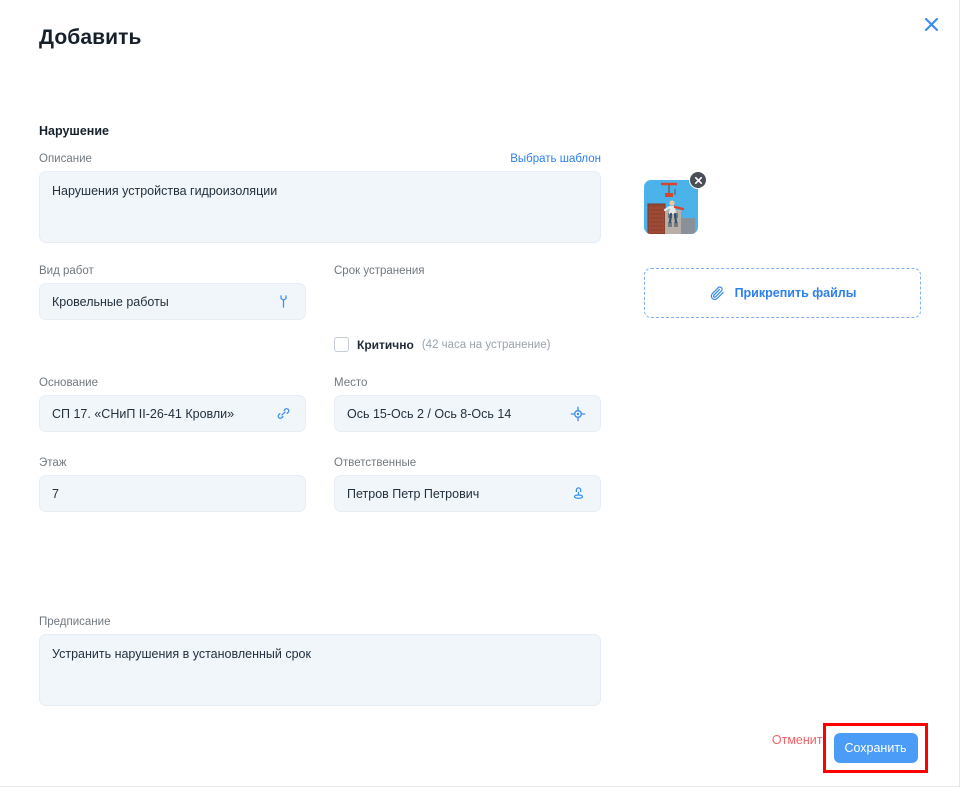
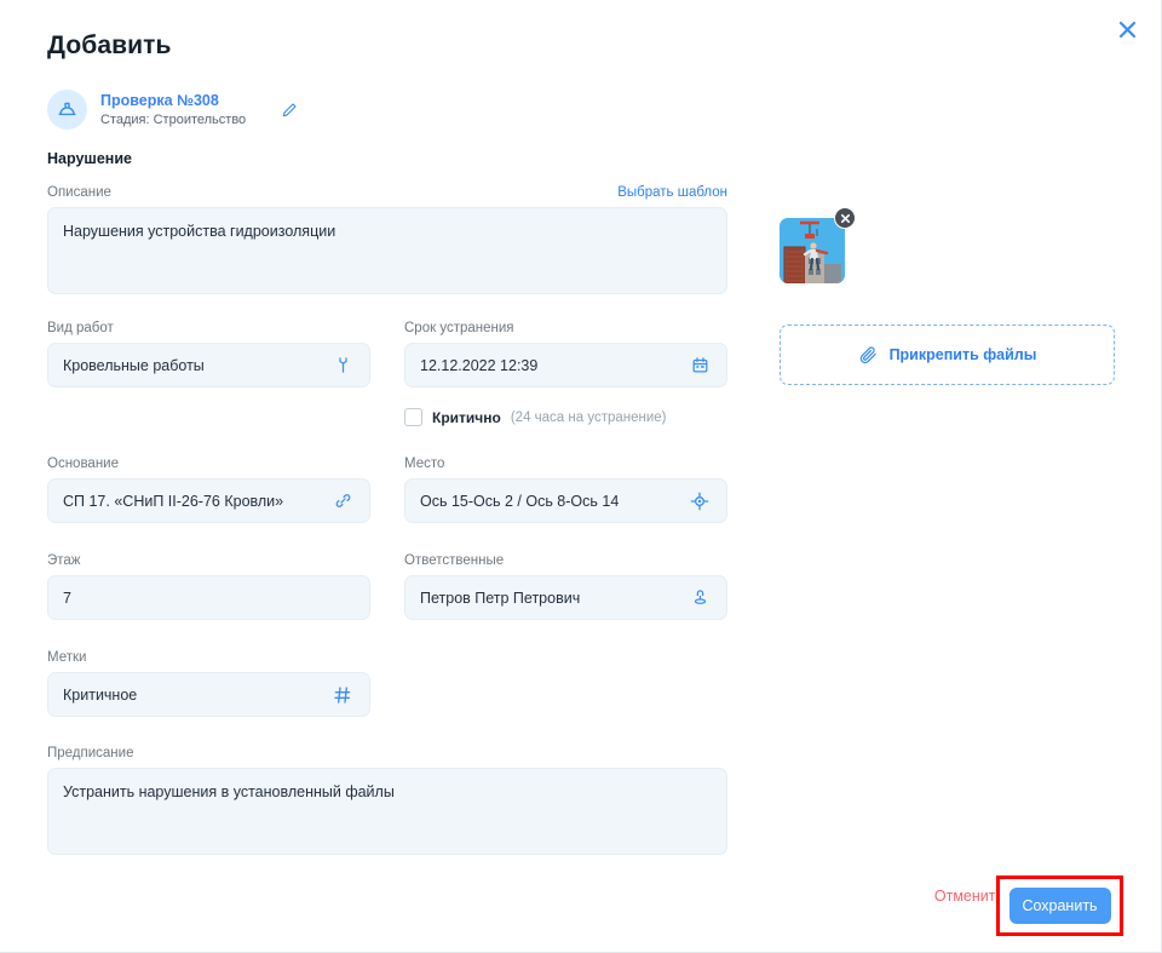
  Добавить
+ Проверка №308
+ Стадия: Строительство
  Нарушение
  Описание
  Выбрать шаблон
  Нарушения устройства гидроизоляции
  Вид работ
  Кровельные работы
  Срок устранения
+ 12.12.2022 12:39
  Критично
- (42 часа на устранение)
+ (24 часа на устранение)
  Основание
- СП 17. «СНиП II-26-41 Кровли»
+ СП 17. «СНиП II-26-76 Кровли»
  Место
  Ось 15-Ось 2 / Ось 8-Ось 14
  Этаж
  7
  Ответственные
  Петров Петр Петрович
+ Метки
+ Критичное
  Предписание
- Устранить нарушения в установленный срок
+ Устранить нарушения в установленный файлы
  Прикрепить файлы
  Отменит
  Сохранить
